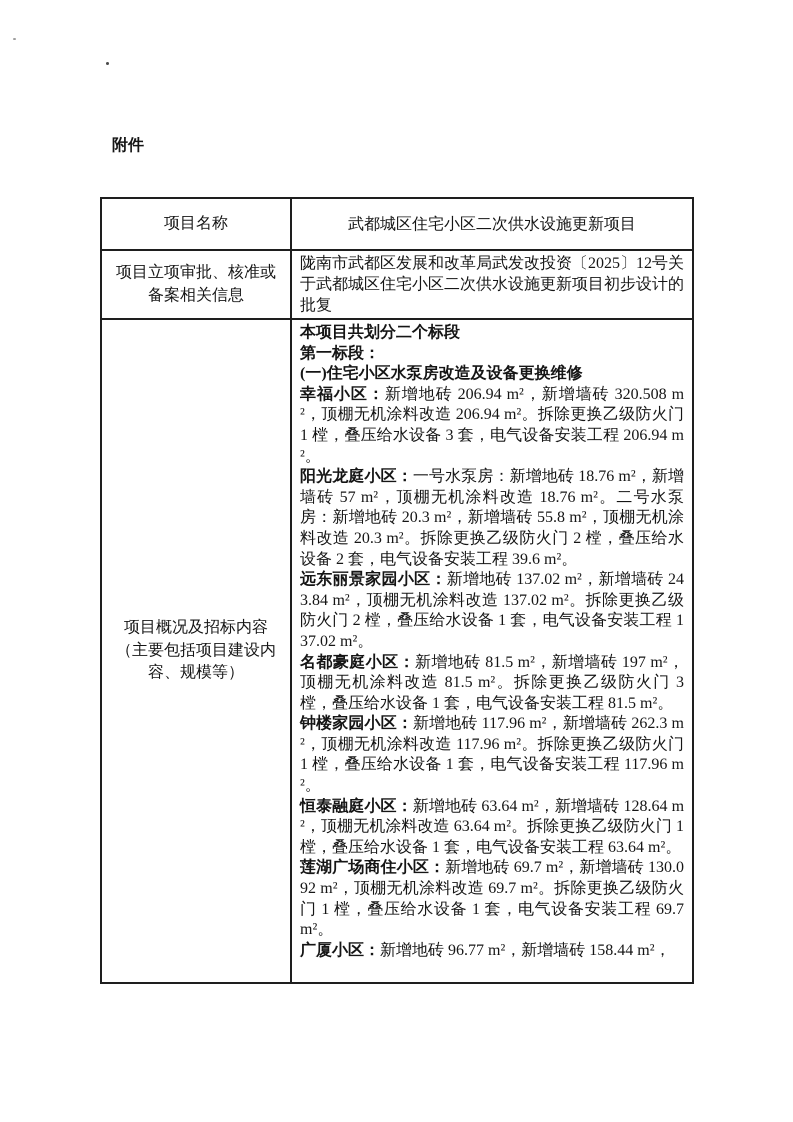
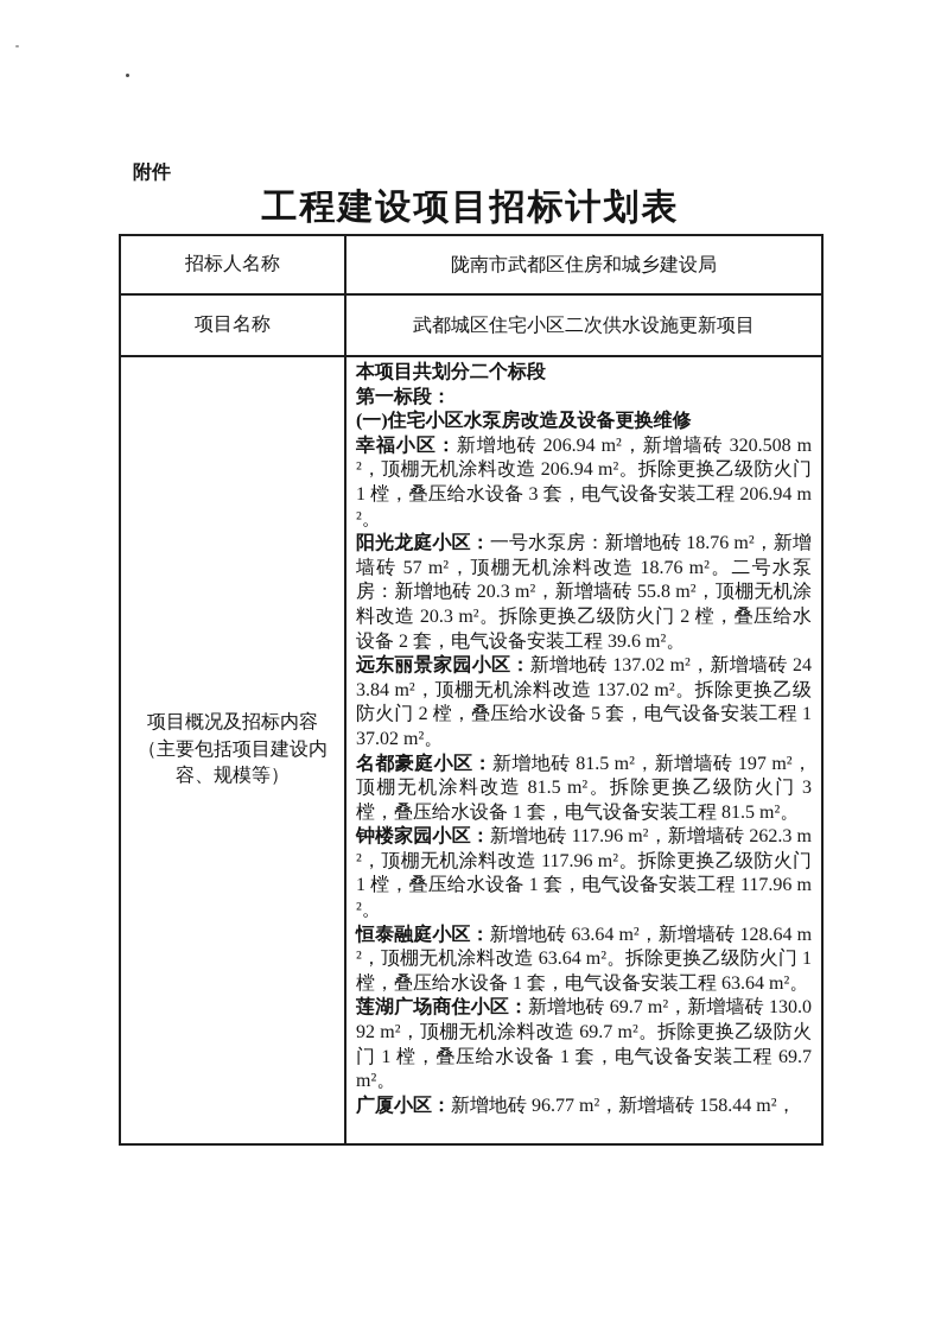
  附件
+ 工程建设项目招标计划表
+ 招标人名称	陇南市武都区住房和城乡建设局
  项目名称	武都城区住宅小区二次供水设施更新项目
- 项目立项审批、核准或备案相关信息	陇南市武都区发展和改革局武发改投资〔2025〕12号关于武都城区住宅小区二次供水设施更新项目初步设计的批复
- 项目概况及招标内容（主要包括项目建设内容、规模等）	本项目共划分二个标段 第一标段： (一)住宅小区水泵房改造及设备更换维修 幸福小区：新增地砖 206.94 m²，新增墙砖 320.508 m²，顶棚无机涂料改造 206.94 m²。拆除更换乙级防火门 1 樘，叠压给水设备 3 套，电气设备安装工程 206.94 m²。 阳光龙庭小区：一号水泵房：新增地砖 18.76 m²，新增墙砖 57 m²，顶棚无机涂料改造 18.76 m²。二号水泵房：新增地砖 20.3 m²，新增墙砖 55.8 m²，顶棚无机涂料改造 20.3 m²。拆除更换乙级防火门 2 樘，叠压给水设备 2 套，电气设备安装工程 39.6 m²。 远东丽景家园小区：新增地砖 137.02 m²，新增墙砖 243.84 m²，顶棚无机涂料改造 137.02 m²。拆除更换乙级防火门 2 樘，叠压给水设备 1 套，电气设备安装工程 137.02 m²。 名都豪庭小区：新增地砖 81.5 m²，新增墙砖 197 m²，顶棚无机涂料改造 81.5 m²。拆除更换乙级防火门 3 樘，叠压给水设备 1 套，电气设备安装工程 81.5 m²。 钟楼家园小区：新增地砖 117.96 m²，新增墙砖 262.3 m²，顶棚无机涂料改造 117.96 m²。拆除更换乙级防火门 1 樘，叠压给水设备 1 套，电气设备安装工程 117.96 m²。 恒泰融庭小区：新增地砖 63.64 m²，新增墙砖 128.64 m²，顶棚无机涂料改造 63.64 m²。拆除更换乙级防火门 1 樘，叠压给水设备 1 套，电气设备安装工程 63.64 m²。 莲湖广场商住小区：新增地砖 69.7 m²，新增墙砖 130.092 m²，顶棚无机涂料改造 69.7 m²。拆除更换乙级防火门 1 樘，叠压给水设备 1 套，电气设备安装工程 69.7 m²。 广厦小区：新增地砖 96.77 m²，新增墙砖 158.44 m²，
+ 项目概况及招标内容（主要包括项目建设内容、规模等）	本项目共划分二个标段 第一标段： (一)住宅小区水泵房改造及设备更换维修 幸福小区：新增地砖 206.94 m²，新增墙砖 320.508 m²，顶棚无机涂料改造 206.94 m²。拆除更换乙级防火门 1 樘，叠压给水设备 3 套，电气设备安装工程 206.94 m²。 阳光龙庭小区：一号水泵房：新增地砖 18.76 m²，新增墙砖 57 m²，顶棚无机涂料改造 18.76 m²。二号水泵房：新增地砖 20.3 m²，新增墙砖 55.8 m²，顶棚无机涂料改造 20.3 m²。拆除更换乙级防火门 2 樘，叠压给水设备 2 套，电气设备安装工程 39.6 m²。 远东丽景家园小区：新增地砖 137.02 m²，新增墙砖 243.84 m²，顶棚无机涂料改造 137.02 m²。拆除更换乙级防火门 2 樘，叠压给水设备 5 套，电气设备安装工程 137.02 m²。 名都豪庭小区：新增地砖 81.5 m²，新增墙砖 197 m²，顶棚无机涂料改造 81.5 m²。拆除更换乙级防火门 3 樘，叠压给水设备 1 套，电气设备安装工程 81.5 m²。 钟楼家园小区：新增地砖 117.96 m²，新增墙砖 262.3 m²，顶棚无机涂料改造 117.96 m²。拆除更换乙级防火门 1 樘，叠压给水设备 1 套，电气设备安装工程 117.96 m²。 恒泰融庭小区：新增地砖 63.64 m²，新增墙砖 128.64 m²，顶棚无机涂料改造 63.64 m²。拆除更换乙级防火门 1 樘，叠压给水设备 1 套，电气设备安装工程 63.64 m²。 莲湖广场商住小区：新增地砖 69.7 m²，新增墙砖 130.092 m²，顶棚无机涂料改造 69.7 m²。拆除更换乙级防火门 1 樘，叠压给水设备 1 套，电气设备安装工程 69.7 m²。 广厦小区：新增地砖 96.77 m²，新增墙砖 158.44 m²，
